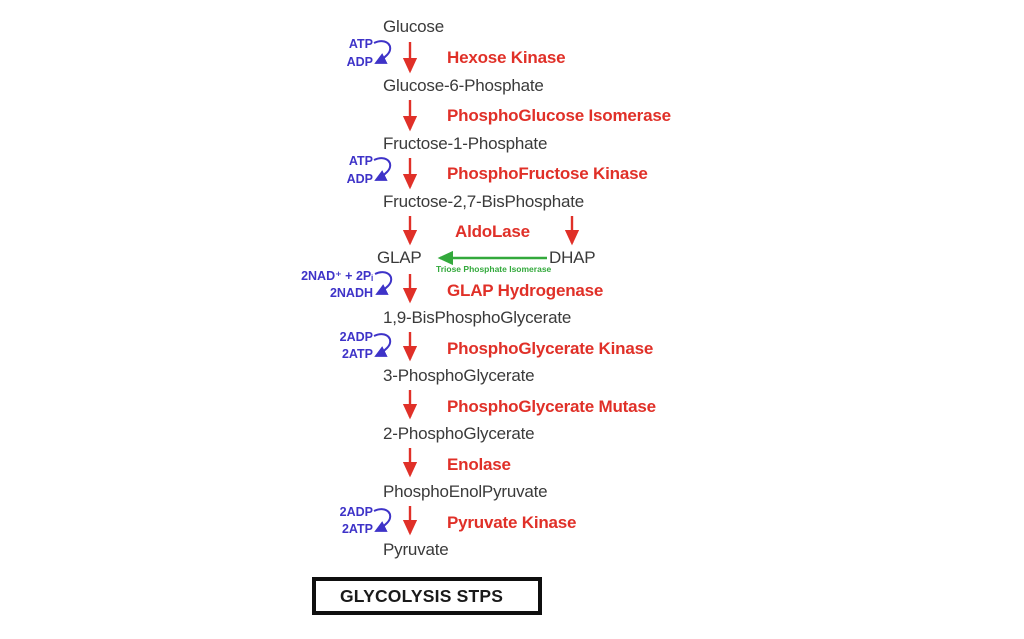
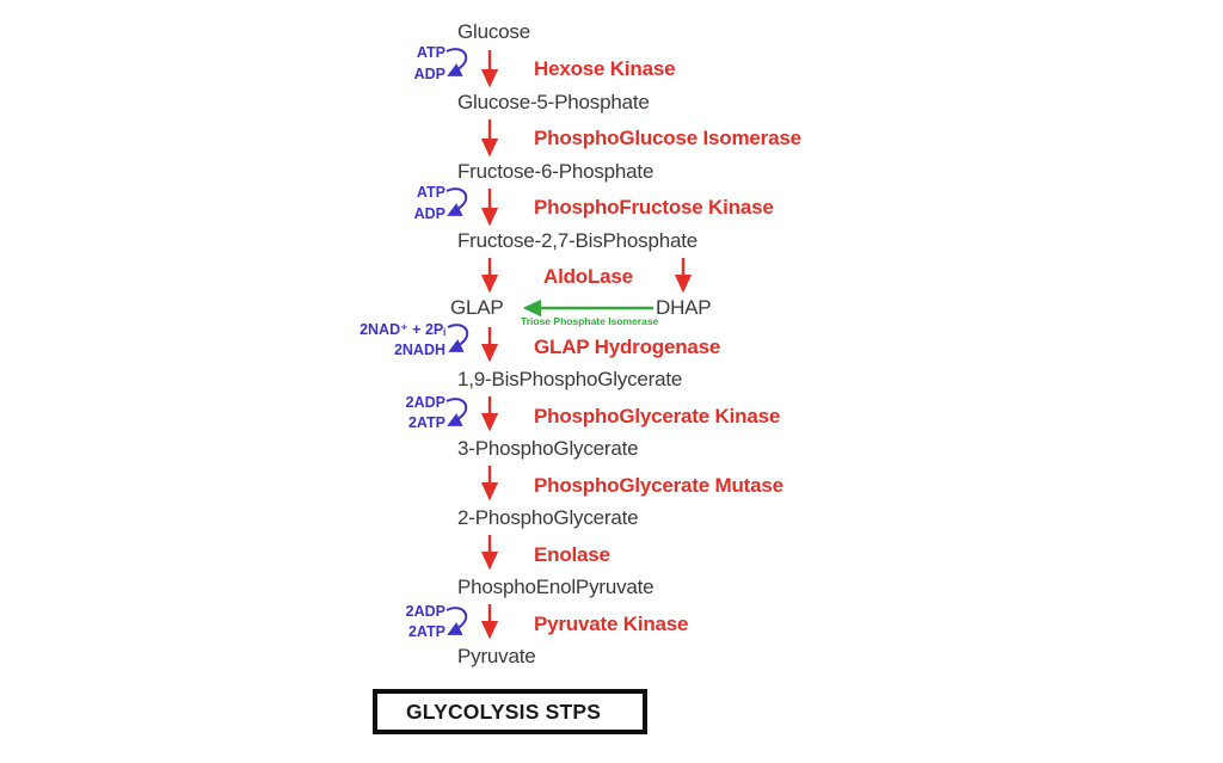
  Glucose
- Glucose-6-Phosphate
+ Glucose-5-Phosphate
- Fructose-1-Phosphate
+ Fructose-6-Phosphate
  Fructose-2,7-BisPhosphate
  GLAP
  DHAP
  1,9-BisPhosphoGlycerate
  3-PhosphoGlycerate
  2-PhosphoGlycerate
  PhosphoEnolPyruvate
  Pyruvate
  Hexose Kinase
  PhosphoGlucose Isomerase
  PhosphoFructose Kinase
  AldoLase
  GLAP Hydrogenase
  PhosphoGlycerate Kinase
  PhosphoGlycerate Mutase
  Enolase
  Pyruvate Kinase
  Triose Phosphate Isomerase
  ATP
  ADP
  ATP
  ADP
  2NAD⁺ + 2Pᵢ
  2NADH
  2ADP
  2ATP
  2ADP
  2ATP
  GLYCOLYSIS STPS
